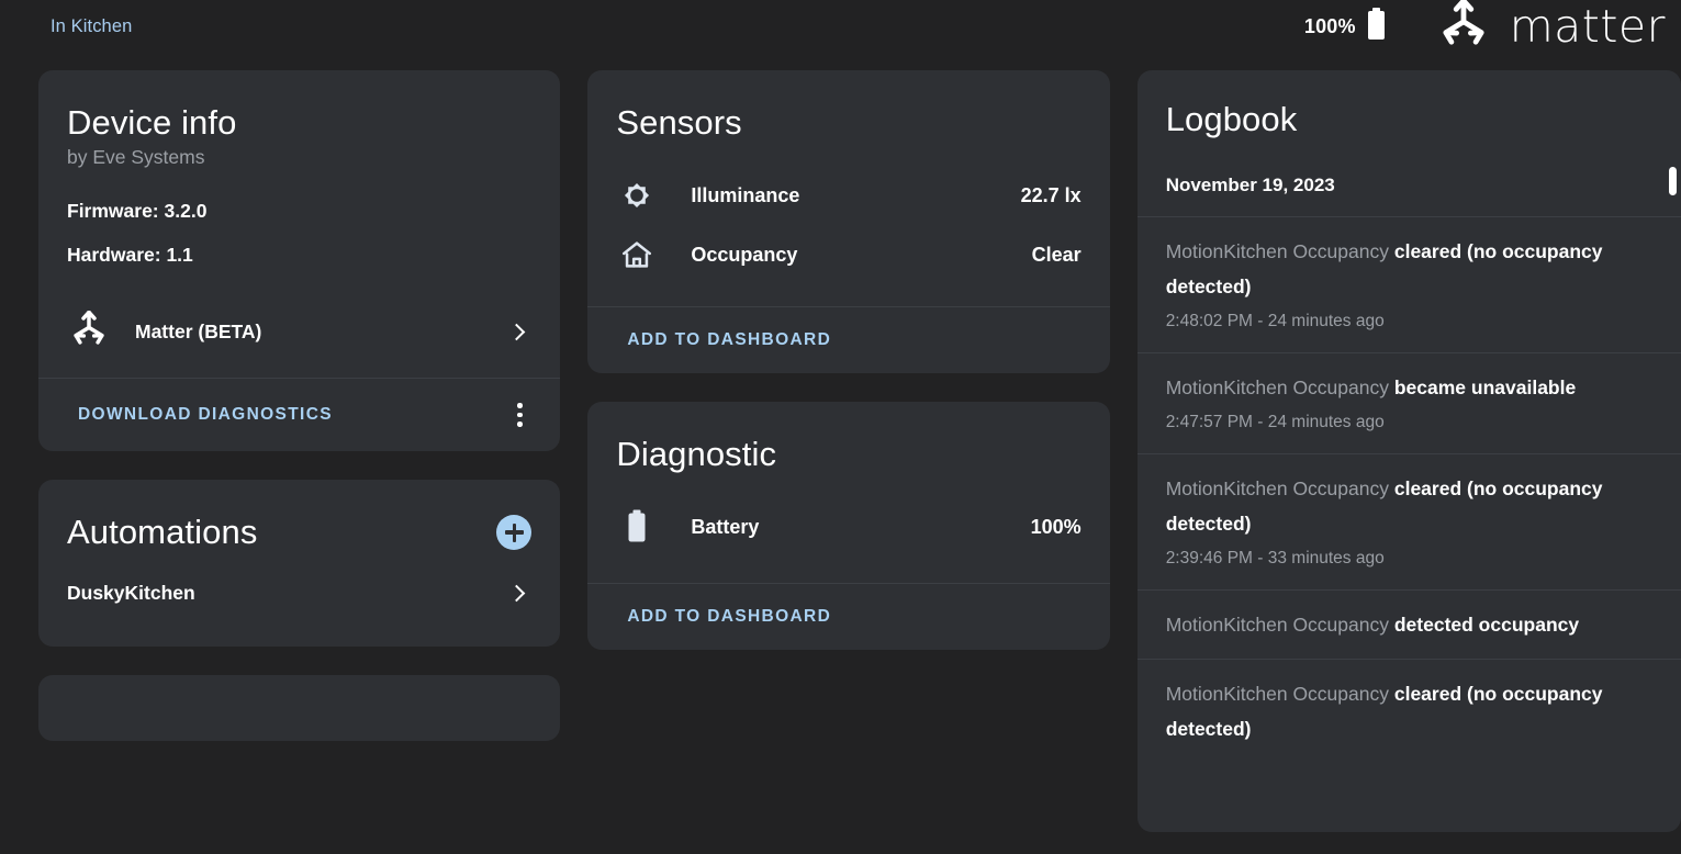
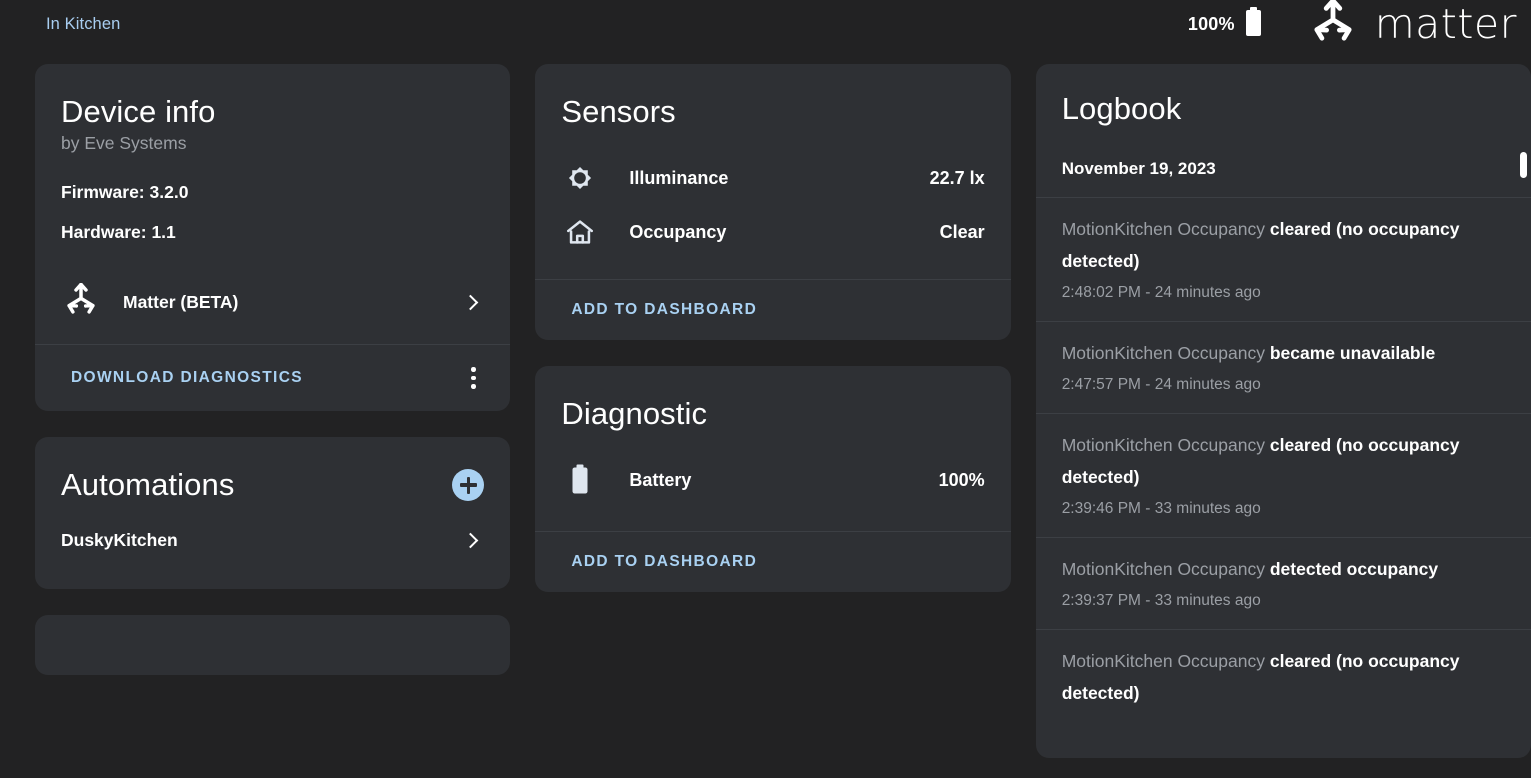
  In Kitchen
  100%
  matter
  Device info
  by Eve Systems
  Firmware: 3.2.0
  Hardware: 1.1
  Matter (BETA)
  DOWNLOAD DIAGNOSTICS
  Automations
  DuskyKitchen
  Sensors
  Illuminance
  22.7 lx
  Occupancy
  Clear
  ADD TO DASHBOARD
  Diagnostic
  Battery
  100%
  ADD TO DASHBOARD
  Logbook
  November 19, 2023
  MotionKitchen Occupancy cleared (no occupancy detected)
  2:48:02 PM - 24 minutes ago
  MotionKitchen Occupancy became unavailable
  2:47:57 PM - 24 minutes ago
  MotionKitchen Occupancy cleared (no occupancy detected)
  2:39:46 PM - 33 minutes ago
  MotionKitchen Occupancy detected occupancy
+ 2:39:37 PM - 33 minutes ago
  MotionKitchen Occupancy cleared (no occupancy detected)
